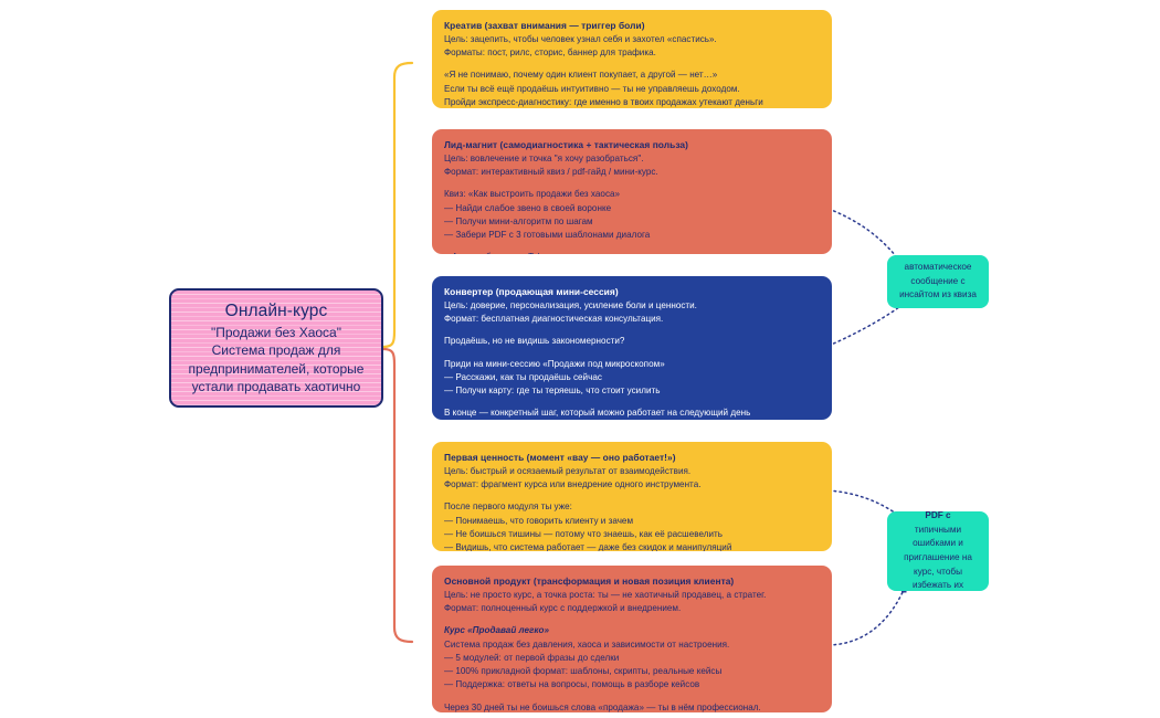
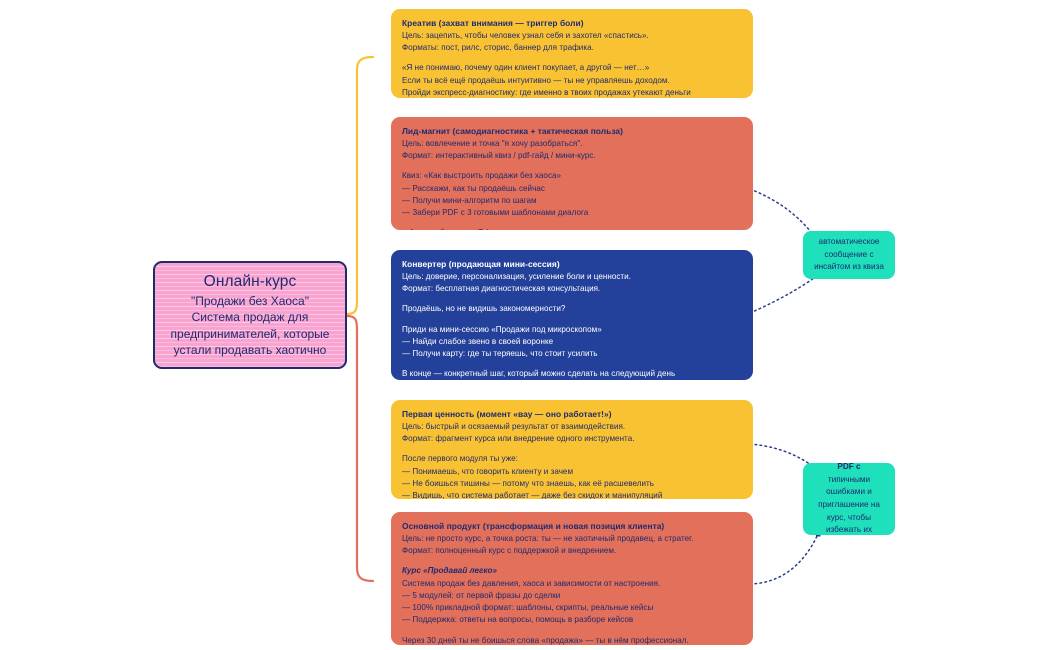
  Онлайн-курс
  "Продажи без Хаоса"
  Система продаж для
  предпринимателей, которые
  устали продавать хаотично
  Креатив (захват внимания — триггер боли)
  Цель: зацепить, чтобы человек узнал себя и захотел «спастись».
  Форматы: пост, рилс, сторис, баннер для трафика.
  «Я не понимаю, почему один клиент покупает, а другой — нет…»
  Если ты всё ещё продаёшь интуитивно — ты не управляешь доходом.
  Пройди экспресс-диагностику: где именно в твоих продажах утекают деньги
  Лид-магнит (самодиагностика + тактическая польза)
  Цель: вовлечение и точка "я хочу разобраться".
  Формат: интерактивный квиз / pdf-гайд / мини-курс.
  Квиз: «Как выстроить продажи без хаоса»
- — Найди слабое звено в своей воронке
+ — Расскажи, как ты продаёшь сейчас
  — Получи мини-алгоритм по шагам
  — Забери PDF с 3 готовыми шаблонами диалога
  Конвертер (продающая мини-сессия)
  Цель: доверие, персонализация, усиление боли и ценности.
  Формат: бесплатная диагностическая консультация.
  Продаёшь, но не видишь закономерности?
  Приди на мини-сессию «Продажи под микроскопом»
- — Расскажи, как ты продаёшь сейчас
+ — Найди слабое звено в своей воронке
  — Получи карту: где ты теряешь, что стоит усилить
- В конце — конкретный шаг, который можно работает на следующий день
+ В конце — конкретный шаг, который можно сделать на следующий день
  Первая ценность (момент «вау — оно работает!»)
  Цель: быстрый и осязаемый результат от взаимодействия.
  Формат: фрагмент курса или внедрение одного инструмента.
  После первого модуля ты уже:
  — Понимаешь, что говорить клиенту и зачем
  — Не боишься тишины — потому что знаешь, как её расшевелить
  — Видишь, что система работает — даже без скидок и манипуляций
  Основной продукт (трансформация и новая позиция клиента)
  Цель: не просто курс, а точка роста: ты — не хаотичный продавец, а стратег.
  Формат: полноценный курс с поддержкой и внедрением.
  Курс «Продавай легко»
  Система продаж без давления, хаоса и зависимости от настроения.
  — 5 модулей: от первой фразы до сделки
  — 100% прикладной формат: шаблоны, скрипты, реальные кейсы
  — Поддержка: ответы на вопросы, помощь в разборе кейсов
  Через 30 дней ты не боишься слова «продажа» — ты в нём профессионал.
  автоматическое
  сообщение с
  инсайтом из квиза
  PDF с
  типичными
  ошибками и
  приглашение на
  курс, чтобы
  избежать их
